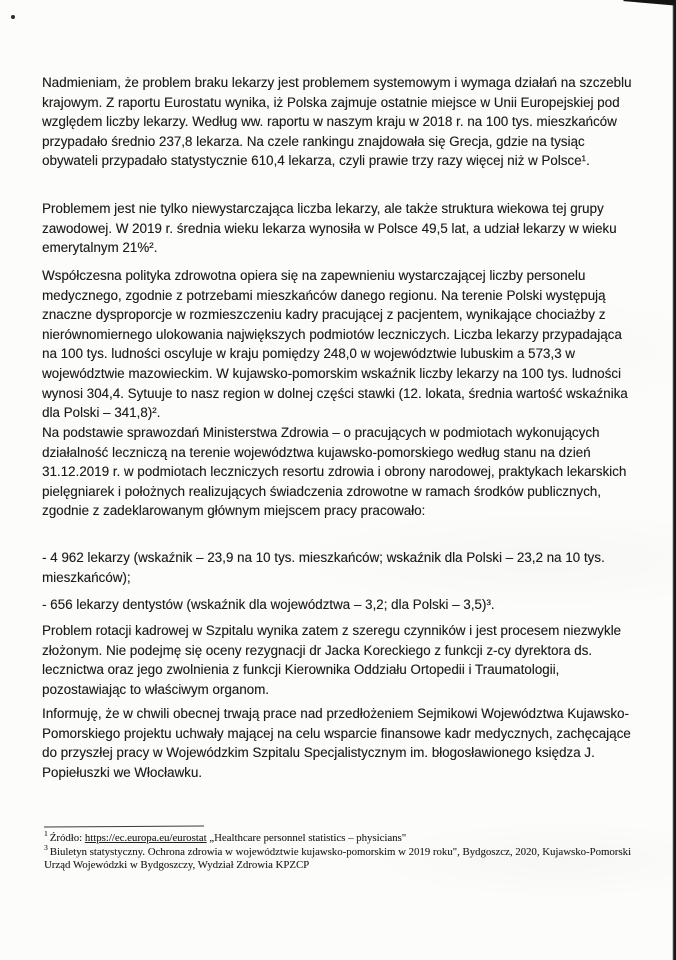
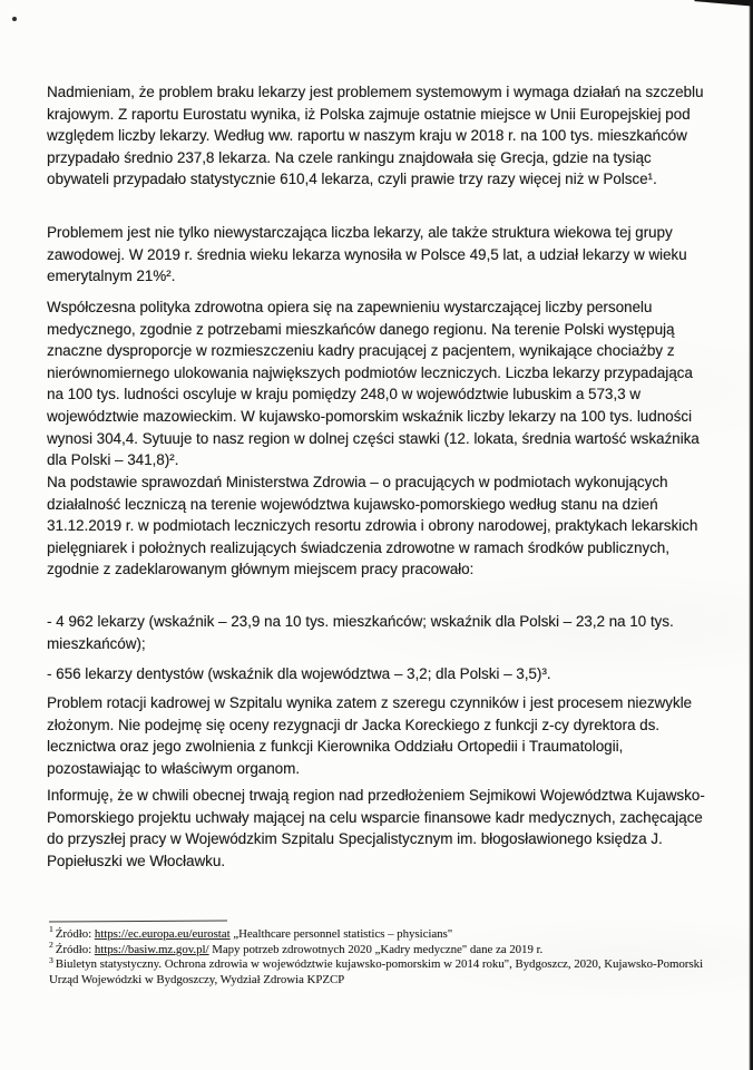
  Nadmieniam, że problem braku lekarzy jest problemem systemowym i wymaga działań na szczeblu krajowym. Z raportu Eurostatu wynika, iż Polska zajmuje ostatnie miejsce w Unii Europejskiej pod względem liczby lekarzy. Według ww. raportu w naszym kraju w 2018 r. na 100 tys. mieszkańców przypadało średnio 237,8 lekarza. Na czele rankingu znajdowała się Grecja, gdzie na tysiąc obywateli przypadało statystycznie 610,4 lekarza, czyli prawie trzy razy więcej niż w Polsce¹.
  Problemem jest nie tylko niewystarczająca liczba lekarzy, ale także struktura wiekowa tej grupy zawodowej. W 2019 r. średnia wieku lekarza wynosiła w Polsce 49,5 lat, a udział lekarzy w wieku emerytalnym 21%².
  Współczesna polityka zdrowotna opiera się na zapewnieniu wystarczającej liczby personelu medycznego, zgodnie z potrzebami mieszkańców danego regionu. Na terenie Polski występują znaczne dysproporcje w rozmieszczeniu kadry pracującej z pacjentem, wynikające chociażby z nierównomiernego ulokowania największych podmiotów leczniczych. Liczba lekarzy przypadająca na 100 tys. ludności oscyluje w kraju pomiędzy 248,0 w województwie lubuskim a 573,3 w województwie mazowieckim. W kujawsko-pomorskim wskaźnik liczby lekarzy na 100 tys. ludności wynosi 304,4. Sytuuje to nasz region w dolnej części stawki (12. lokata, średnia wartość wskaźnika dla Polski – 341,8)².
  Na podstawie sprawozdań Ministerstwa Zdrowia – o pracujących w podmiotach wykonujących działalność leczniczą na terenie województwa kujawsko-pomorskiego według stanu na dzień 31.12.2019 r. w podmiotach leczniczych resortu zdrowia i obrony narodowej, praktykach lekarskich pielęgniarek i położnych realizujących świadczenia zdrowotne w ramach środków publicznych, zgodnie z zadeklarowanym głównym miejscem pracy pracowało:
  - 4 962 lekarzy (wskaźnik – 23,9 na 10 tys. mieszkańców; wskaźnik dla Polski – 23,2 na 10 tys. mieszkańców);
  - 656 lekarzy dentystów (wskaźnik dla województwa – 3,2; dla Polski – 3,5)³.
  Problem rotacji kadrowej w Szpitalu wynika zatem z szeregu czynników i jest procesem niezwykle złożonym. Nie podejmę się oceny rezygnacji dr Jacka Koreckiego z funkcji z-cy dyrektora ds. lecznictwa oraz jego zwolnienia z funkcji Kierownika Oddziału Ortopedii i Traumatologii, pozostawiając to właściwym organom.
- Informuję, że w chwili obecnej trwają prace nad przedłożeniem Sejmikowi Województwa Kujawsko-Pomorskiego projektu uchwały mającej na celu wsparcie finansowe kadr medycznych, zachęcające do przyszłej pracy w Wojewódzkim Szpitalu Specjalistycznym im. błogosławionego księdza J. Popiełuszki we Włocławku.
+ Informuję, że w chwili obecnej trwają region nad przedłożeniem Sejmikowi Województwa Kujawsko-Pomorskiego projektu uchwały mającej na celu wsparcie finansowe kadr medycznych, zachęcające do przyszłej pracy w Wojewódzkim Szpitalu Specjalistycznym im. błogosławionego księdza J. Popiełuszki we Włocławku.
  1 Źródło: https://ec.europa.eu/eurostat „Healthcare personnel statistics – physicians"
+ 2 Źródło: https://basiw.mz.gov.pl/ Mapy potrzeb zdrowotnych 2020 „Kadry medyczne" dane za 2019 r.
- 3 Biuletyn statystyczny. Ochrona zdrowia w województwie kujawsko-pomorskim w 2019 roku", Bydgoszcz, 2020, Kujawsko-Pomorski Urząd Wojewódzki w Bydgoszczy, Wydział Zdrowia KPZCP
+ 3 Biuletyn statystyczny. Ochrona zdrowia w województwie kujawsko-pomorskim w 2014 roku", Bydgoszcz, 2020, Kujawsko-Pomorski Urząd Wojewódzki w Bydgoszczy, Wydział Zdrowia KPZCP
